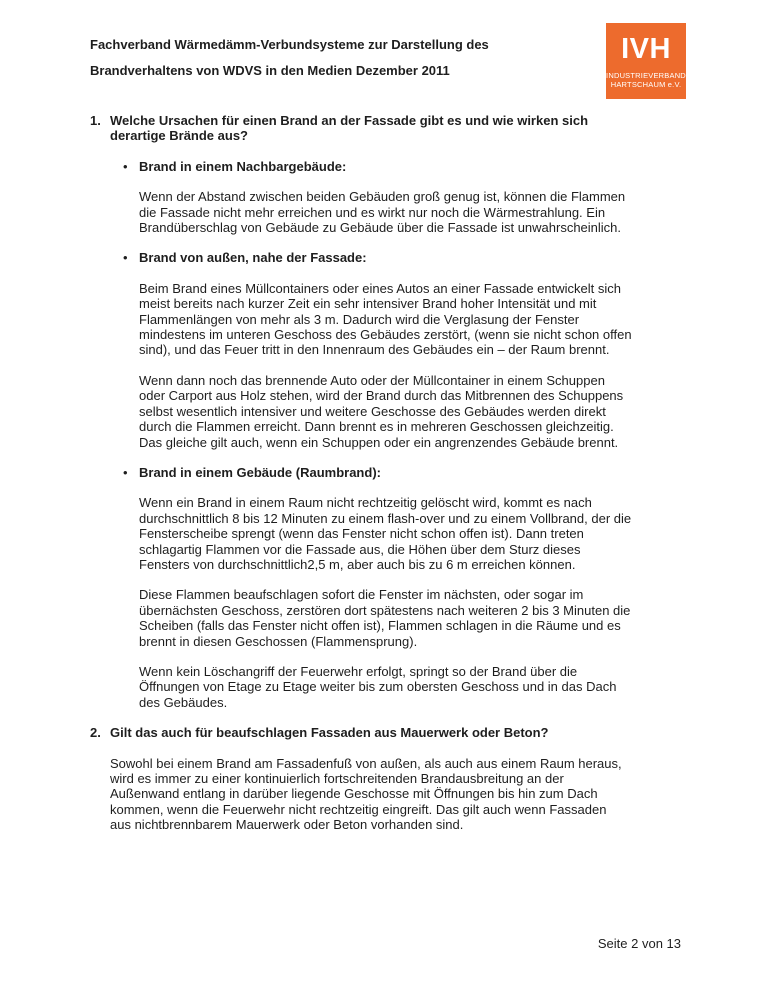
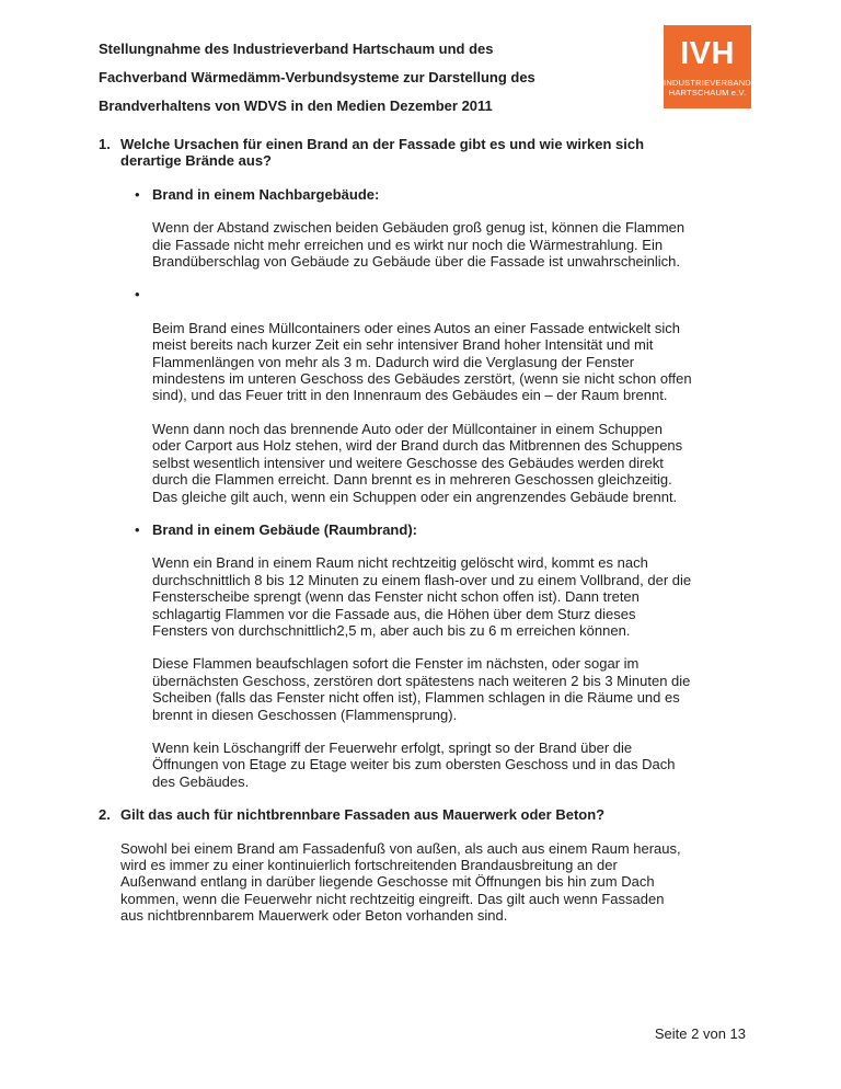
+ Stellungnahme des Industrieverband Hartschaum und des
  Fachverband Wärmedämm-Verbundsysteme zur Darstellung des
  Brandverhaltens von WDVS in den Medien Dezember 2011
  IVH
  INDUSTRIEVERBAND
  HARTSCHAUM e.V.
  1.
  Welche Ursachen für einen Brand an der Fassade gibt es und wie wirken sich
  derartige Brände aus?
  •
  Brand in einem Nachbargebäude:
  Wenn der Abstand zwischen beiden Gebäuden groß genug ist, können die Flammen
  die Fassade nicht mehr erreichen und es wirkt nur noch die Wärmestrahlung. Ein
  Brandüberschlag von Gebäude zu Gebäude über die Fassade ist unwahrscheinlich.
  •
- Brand von außen, nahe der Fassade:
  Beim Brand eines Müllcontainers oder eines Autos an einer Fassade entwickelt sich
  meist bereits nach kurzer Zeit ein sehr intensiver Brand hoher Intensität und mit
  Flammenlängen von mehr als 3 m. Dadurch wird die Verglasung der Fenster
  mindestens im unteren Geschoss des Gebäudes zerstört, (wenn sie nicht schon offen
  sind), und das Feuer tritt in den Innenraum des Gebäudes ein – der Raum brennt.
  Wenn dann noch das brennende Auto oder der Müllcontainer in einem Schuppen
  oder Carport aus Holz stehen, wird der Brand durch das Mitbrennen des Schuppens
  selbst wesentlich intensiver und weitere Geschosse des Gebäudes werden direkt
  durch die Flammen erreicht. Dann brennt es in mehreren Geschossen gleichzeitig.
  Das gleiche gilt auch, wenn ein Schuppen oder ein angrenzendes Gebäude brennt.
  •
  Brand in einem Gebäude (Raumbrand):
  Wenn ein Brand in einem Raum nicht rechtzeitig gelöscht wird, kommt es nach
  durchschnittlich 8 bis 12 Minuten zu einem flash-over und zu einem Vollbrand, der die
  Fensterscheibe sprengt (wenn das Fenster nicht schon offen ist). Dann treten
  schlagartig Flammen vor die Fassade aus, die Höhen über dem Sturz dieses
  Fensters von durchschnittlich2,5 m, aber auch bis zu 6 m erreichen können.
  Diese Flammen beaufschlagen sofort die Fenster im nächsten, oder sogar im
  übernächsten Geschoss, zerstören dort spätestens nach weiteren 2 bis 3 Minuten die
  Scheiben (falls das Fenster nicht offen ist), Flammen schlagen in die Räume und es
  brennt in diesen Geschossen (Flammensprung).
  Wenn kein Löschangriff der Feuerwehr erfolgt, springt so der Brand über die
  Öffnungen von Etage zu Etage weiter bis zum obersten Geschoss und in das Dach
  des Gebäudes.
  2.
- Gilt das auch für beaufschlagen Fassaden aus Mauerwerk oder Beton?
+ Gilt das auch für nichtbrennbare Fassaden aus Mauerwerk oder Beton?
  Sowohl bei einem Brand am Fassadenfuß von außen, als auch aus einem Raum heraus,
  wird es immer zu einer kontinuierlich fortschreitenden Brandausbreitung an der
  Außenwand entlang in darüber liegende Geschosse mit Öffnungen bis hin zum Dach
  kommen, wenn die Feuerwehr nicht rechtzeitig eingreift. Das gilt auch wenn Fassaden
  aus nichtbrennbarem Mauerwerk oder Beton vorhanden sind.
  Seite 2 von 13
